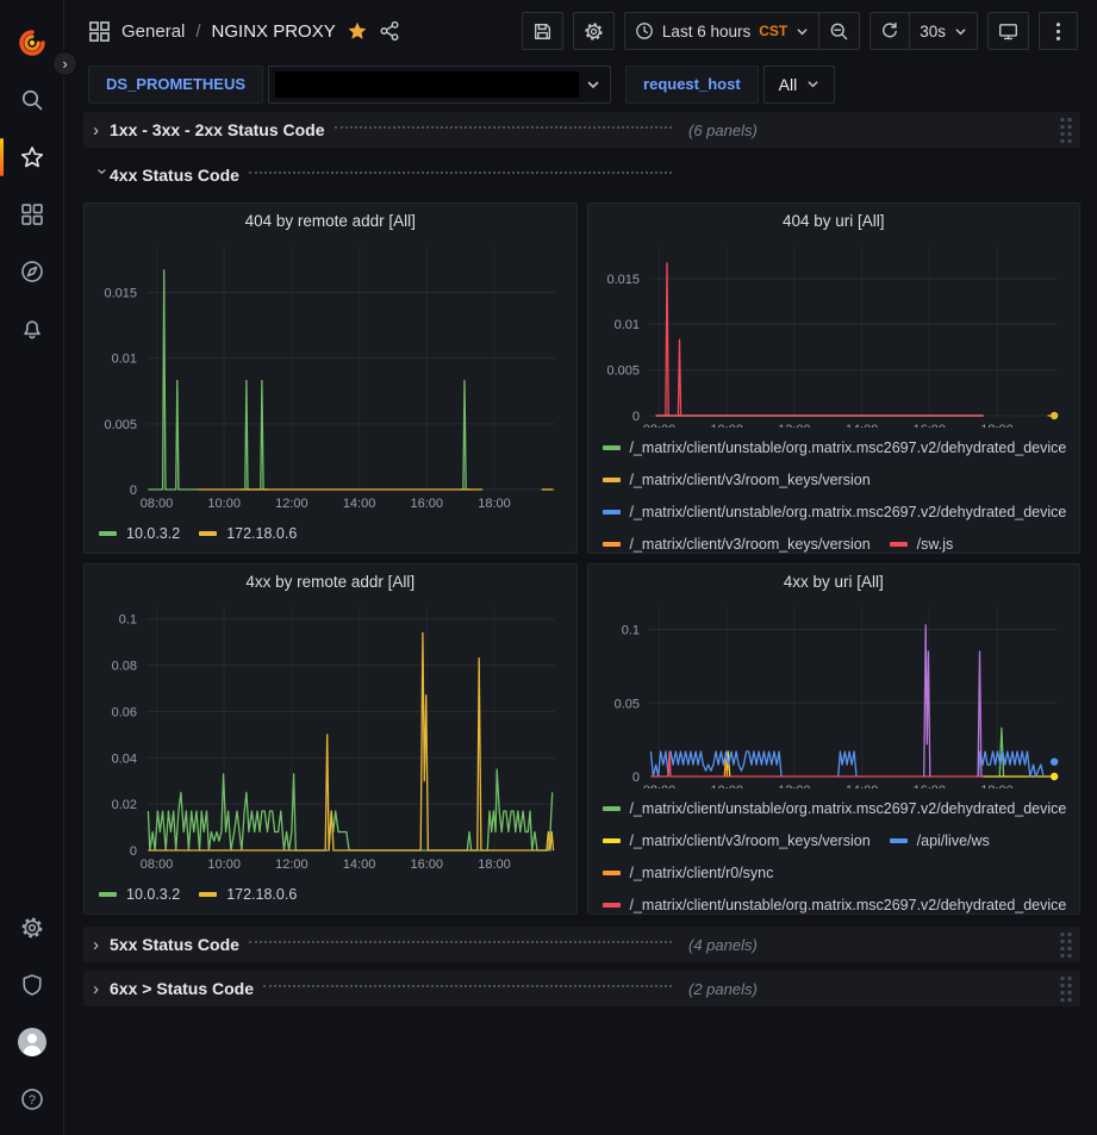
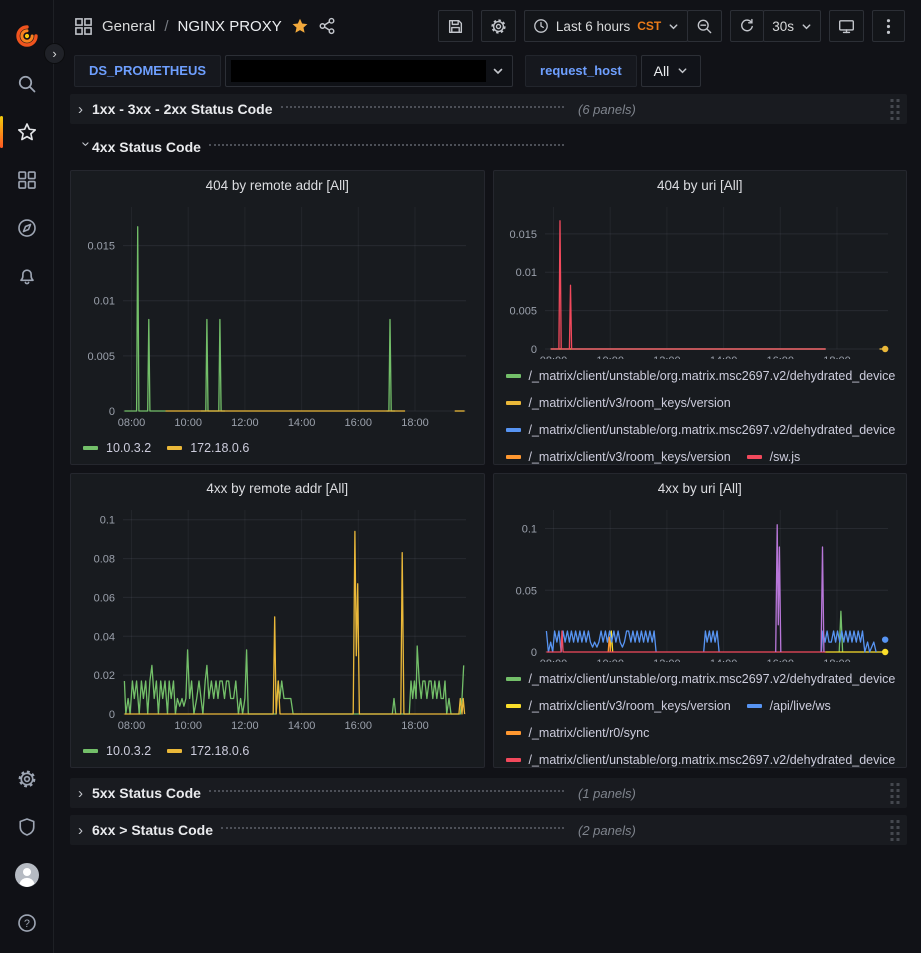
  ?
  ›
  General
  /
  NGINX PROXY
  Last 6 hours
  CST
  30s
  DS_PROMETHEUS
  request_host
  All
  ›
  1xx - 3xx - 2xx Status Code
  (6 panels)
  4xx Status Code
  404 by remote addr [All]
  08:00
  10:00
  12:00
  14:00
  16:00
  18:00
  0
  0.005
  0.01
  0.015
  10.0.3.2
  172.18.0.6
  404 by uri [All]
  0
  0.005
  0.01
  0.015
  /_matrix/client/unstable/org.matrix.msc2697.v2/dehydrated_device
  /_matrix/client/v3/room_keys/version
  /_matrix/client/unstable/org.matrix.msc2697.v2/dehydrated_device
  /_matrix/client/v3/room_keys/version
  /sw.js
  4xx by remote addr [All]
  08:00
  10:00
  12:00
  14:00
  16:00
  18:00
  0
  0.02
  0.04
  0.06
  0.08
  0.1
  10.0.3.2
  172.18.0.6
  4xx by uri [All]
  0
  0.05
  0.1
  /_matrix/client/unstable/org.matrix.msc2697.v2/dehydrated_device
  /_matrix/client/v3/room_keys/version
  /api/live/ws
  /_matrix/client/r0/sync
  /_matrix/client/unstable/org.matrix.msc2697.v2/dehydrated_device
  ›
  5xx Status Code
- (4 panels)
+ (1 panels)
  ›
  6xx > Status Code
  (2 panels)
